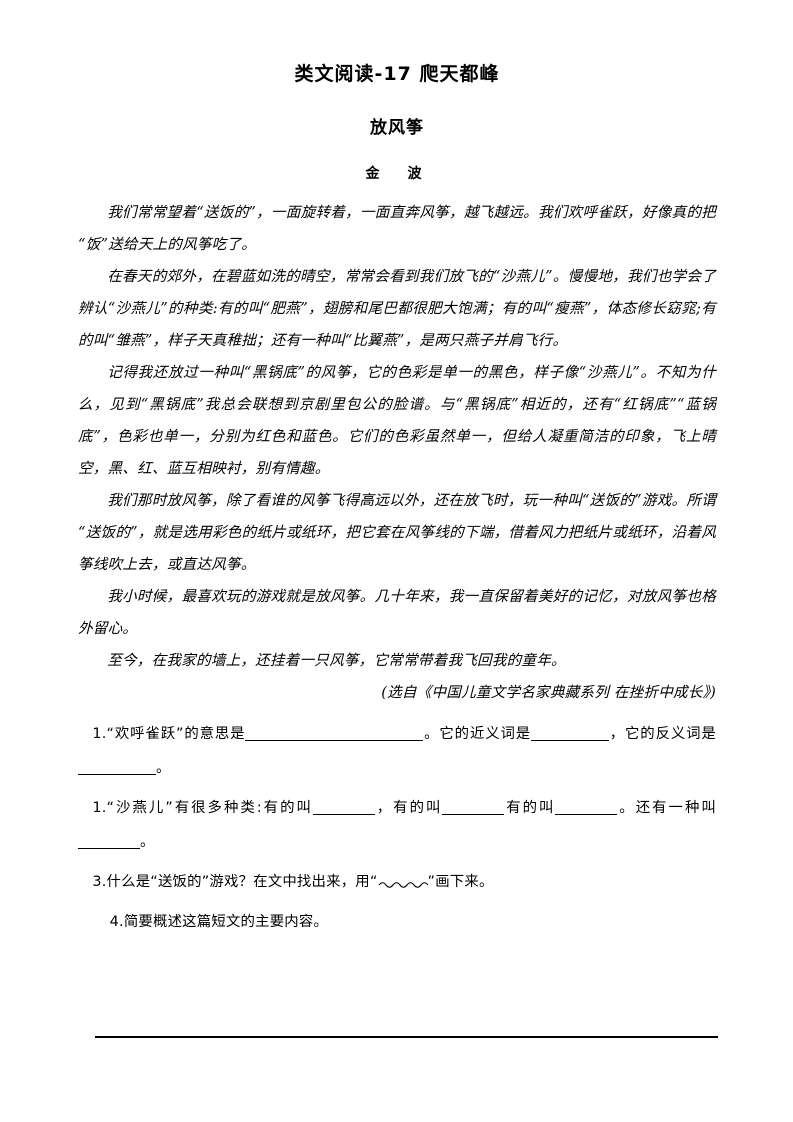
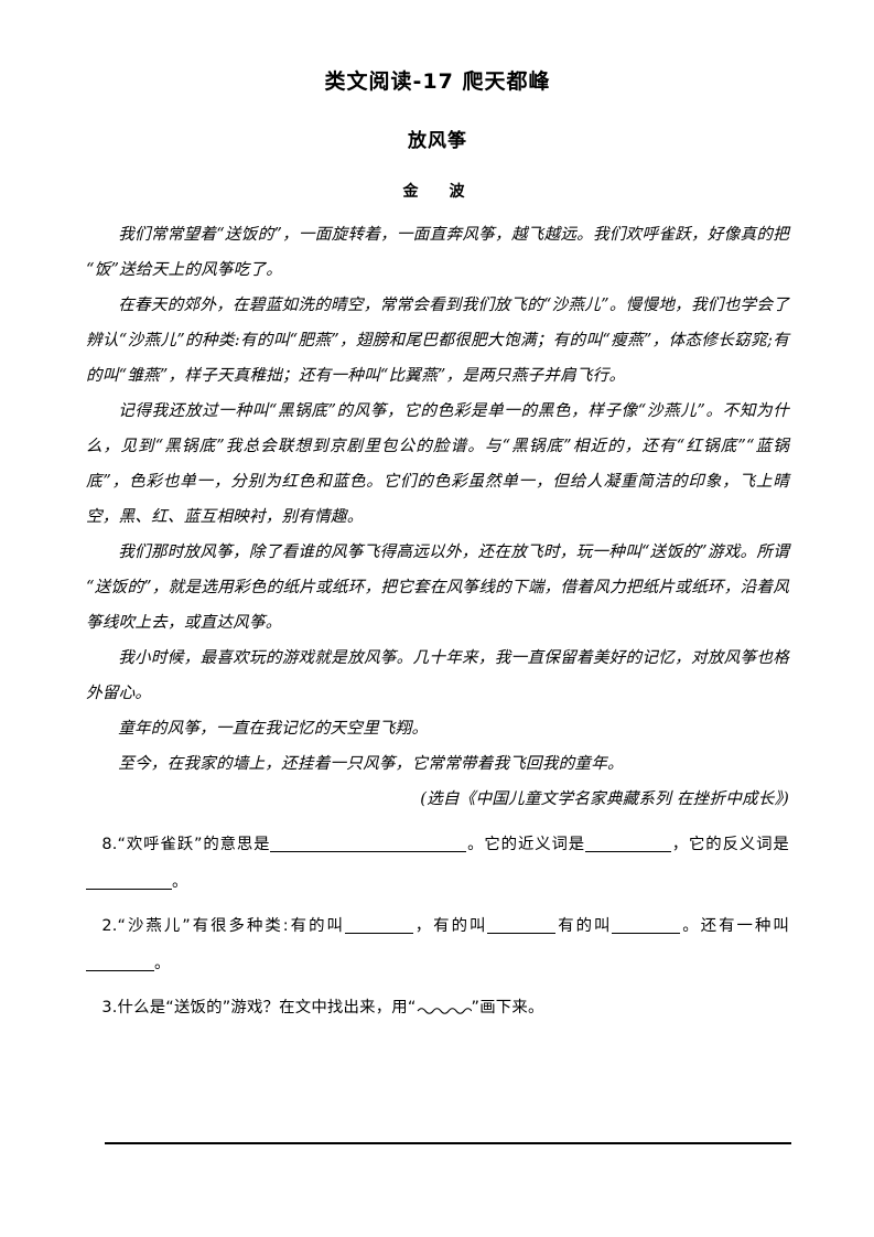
  类文阅读-17 爬天都峰
  放风筝
  金 波
  我们常常望着“送饭的”，一面旋转着，一面直奔风筝，越飞越远。我们欢呼雀跃，好像真的把“饭”送给天上的风筝吃了。
  在春天的郊外，在碧蓝如洗的晴空，常常会看到我们放飞的“沙燕儿”。慢慢地，我们也学会了辨认“沙燕儿”的种类:有的叫“肥燕”，翅膀和尾巴都很肥大饱满；有的叫“瘦燕”，体态修长窈窕;有的叫“雏燕”，样子天真稚拙；还有一种叫“比翼燕”，是两只燕子并肩飞行。
  记得我还放过一种叫“黑锅底”的风筝，它的色彩是单一的黑色，样子像“沙燕儿”。不知为什么，见到“黑锅底”我总会联想到京剧里包公的脸谱。与“黑锅底”相近的，还有“红锅底”“蓝锅底”，色彩也单一，分别为红色和蓝色。它们的色彩虽然单一，但给人凝重简洁的印象，飞上晴空，黑、红、蓝互相映衬，别有情趣。
  我们那时放风筝，除了看谁的风筝飞得高远以外，还在放飞时，玩一种叫“送饭的”游戏。所谓“送饭的”，就是选用彩色的纸片或纸环，把它套在风筝线的下端，借着风力把纸片或纸环，沿着风筝线吹上去，或直达风筝。
  我小时候，最喜欢玩的游戏就是放风筝。几十年来，我一直保留着美好的记忆，对放风筝也格外留心。
+ 童年的风筝，一直在我记忆的天空里飞翔。
  至今，在我家的墙上，还挂着一只风筝，它常常带着我飞回我的童年。
  (选自《中国儿童文学名家典藏系列 在挫折中成长》)
- 1.“欢呼雀跃”的意思是 。它的近义词是 ，它的反义词是。
+ 8.“欢呼雀跃”的意思是 。它的近义词是 ，它的反义词是。
- 1.“沙燕儿”有很多种类:有的叫 ，有的叫 有的叫 。还有一种叫。
+ 2.“沙燕儿”有很多种类:有的叫 ，有的叫 有的叫 。还有一种叫。
  3.什么是“送饭的”游戏？在文中找出来，用“ ”画下来。
- 4.简要概述这篇短文的主要内容。
